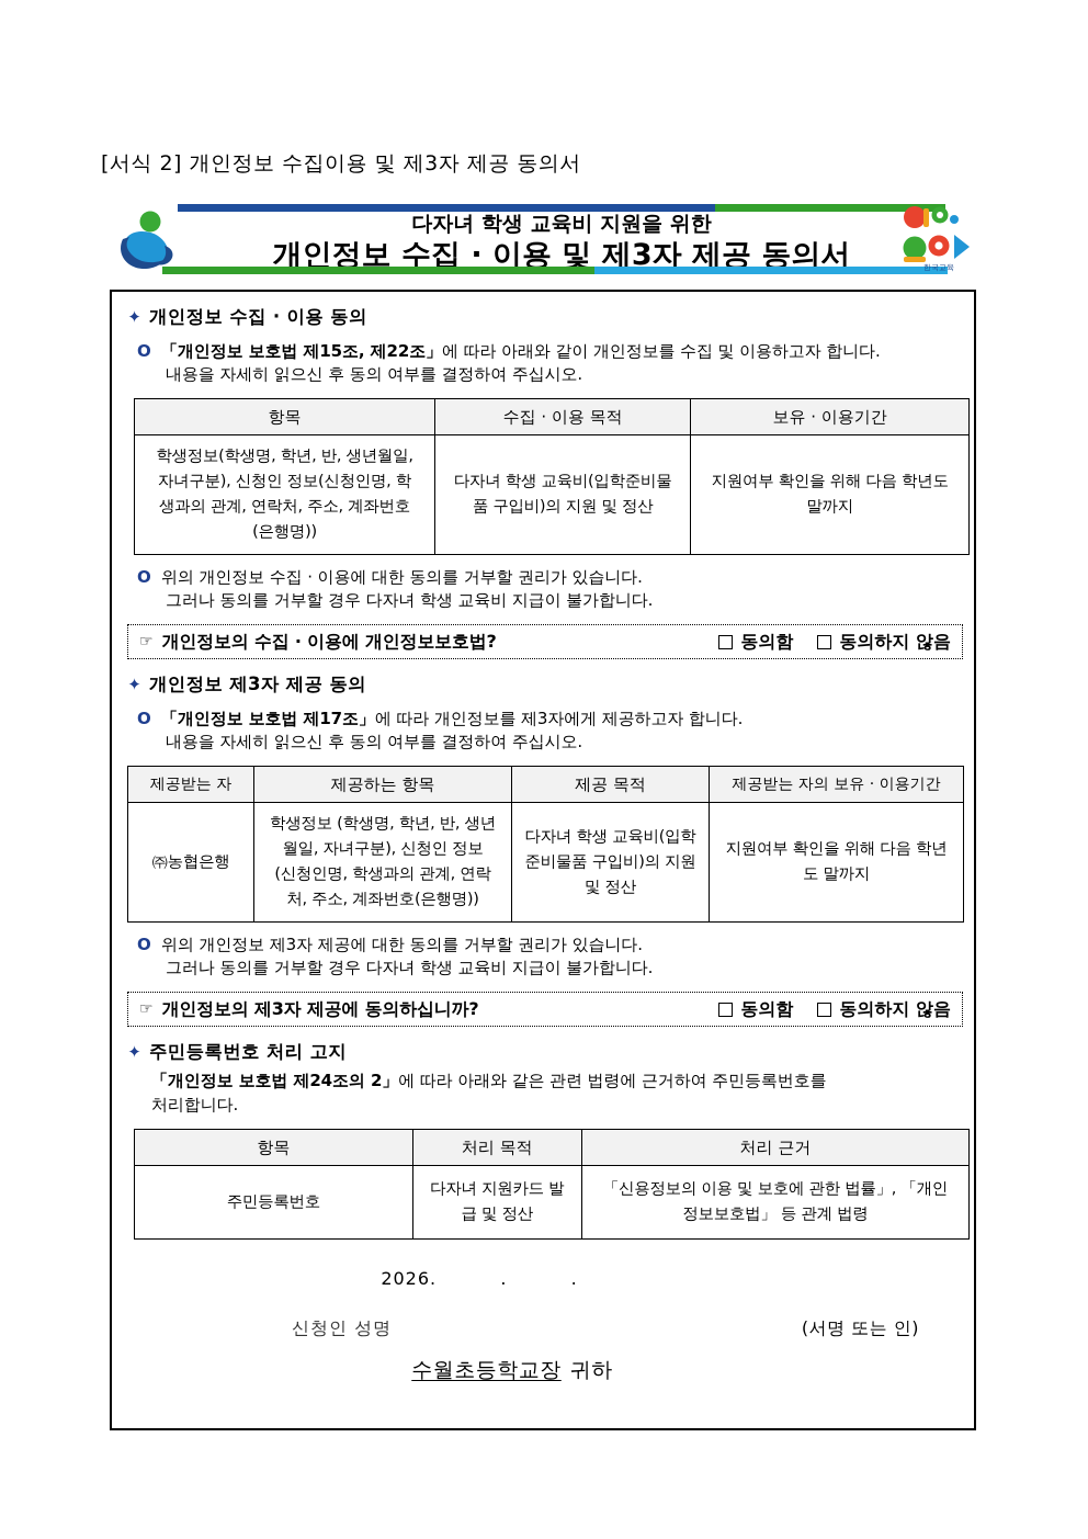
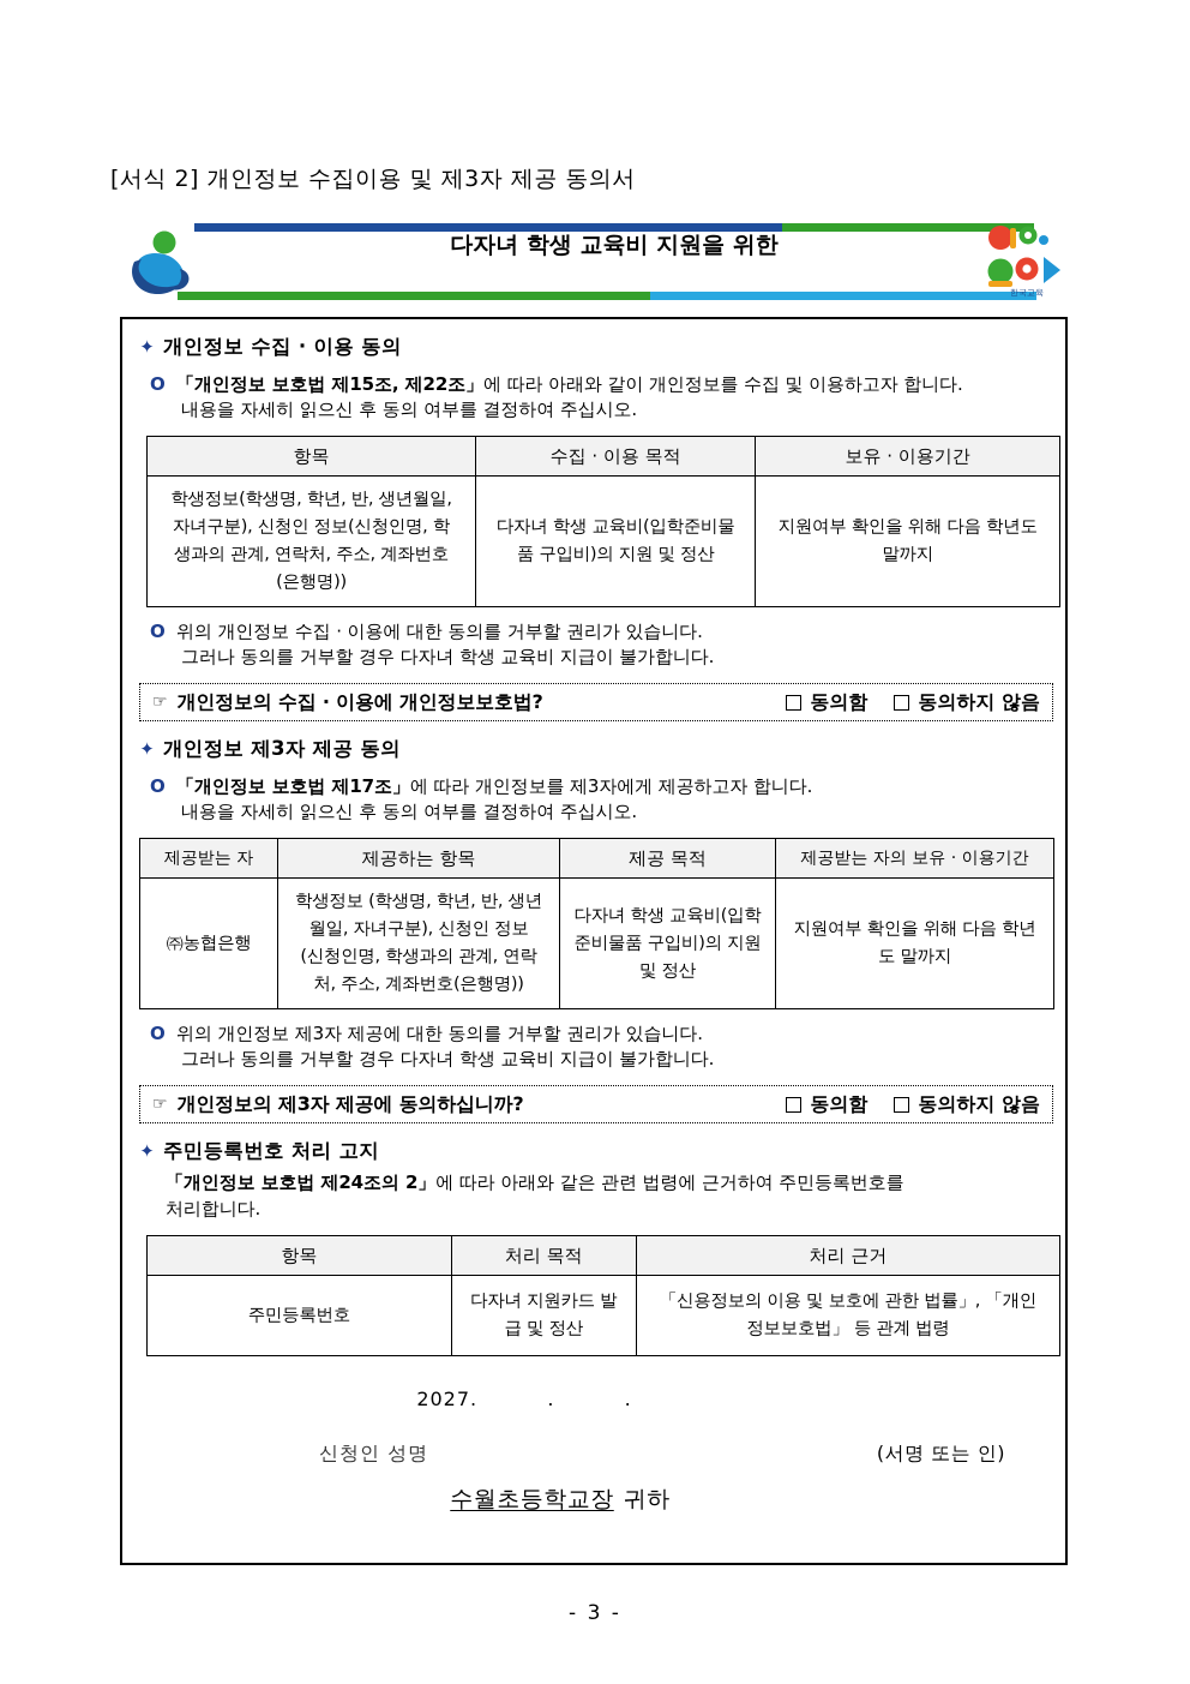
  [서식 2] 개인정보 수집이용 및 제3자 제공 동의서
  다자녀 학생 교육비 지원을 위한
- 개인정보 수집 · 이용 및 제3자 제공 동의서
  한국교육
  ✦
  개인정보 수집 · 이용 동의
  O
  「개인정보 보호법 제15조, 제22조」에 따라 아래와 같이 개인정보를 수집 및 이용하고자 합니다.
  내용을 자세히 읽으신 후 동의 여부를 결정하여 주십시오.
  항목	수집 · 이용 목적	보유 · 이용기간
  학생정보(학생명, 학년, 반, 생년월일, 자녀구분), 신청인 정보(신청인명, 학생과의 관계, 연락처, 주소, 계좌번호(은행명))	다자녀 학생 교육비(입학준비물품 구입비)의 지원 및 정산	지원여부 확인을 위해 다음 학년도 말까지
  O
  위의 개인정보 수집 · 이용에 대한 동의를 거부할 권리가 있습니다.
  그러나 동의를 거부할 경우 다자녀 학생 교육비 지급이 불가합니다.
  ☞
  개인정보의 수집 · 이용에 개인정보보호법?
  동의함
  동의하지 않음
  ✦
  개인정보 제3자 제공 동의
  O
  「개인정보 보호법 제17조」에 따라 개인정보를 제3자에게 제공하고자 합니다.
  내용을 자세히 읽으신 후 동의 여부를 결정하여 주십시오.
  제공받는 자	제공하는 항목	제공 목적	제공받는 자의 보유 · 이용기간
  ㈜농협은행	학생정보 (학생명, 학년, 반, 생년월일, 자녀구분), 신청인 정보 (신청인명, 학생과의 관계, 연락처, 주소, 계좌번호(은행명))	다자녀 학생 교육비(입학준비물품 구입비)의 지원 및 정산	지원여부 확인을 위해 다음 학년도 말까지
  O
  위의 개인정보 제3자 제공에 대한 동의를 거부할 권리가 있습니다.
  그러나 동의를 거부할 경우 다자녀 학생 교육비 지급이 불가합니다.
  ☞
  개인정보의 제3자 제공에 동의하십니까?
  동의함
  동의하지 않음
  ✦
  주민등록번호 처리 고지
  「개인정보 보호법 제24조의 2」에 따라 아래와 같은 관련 법령에 근거하여 주민등록번호를
  처리합니다.
  항목	처리 목적	처리 근거
  주민등록번호	다자녀 지원카드 발급 및 정산	「신용정보의 이용 및 보호에 관한 법률」, 「개인정보보호법」 등 관계 법령
- 2026. . .
+ 2027. . .
  신청인 성명
  (서명 또는 인)
  수월초등학교장 귀하
+ - 3 -
